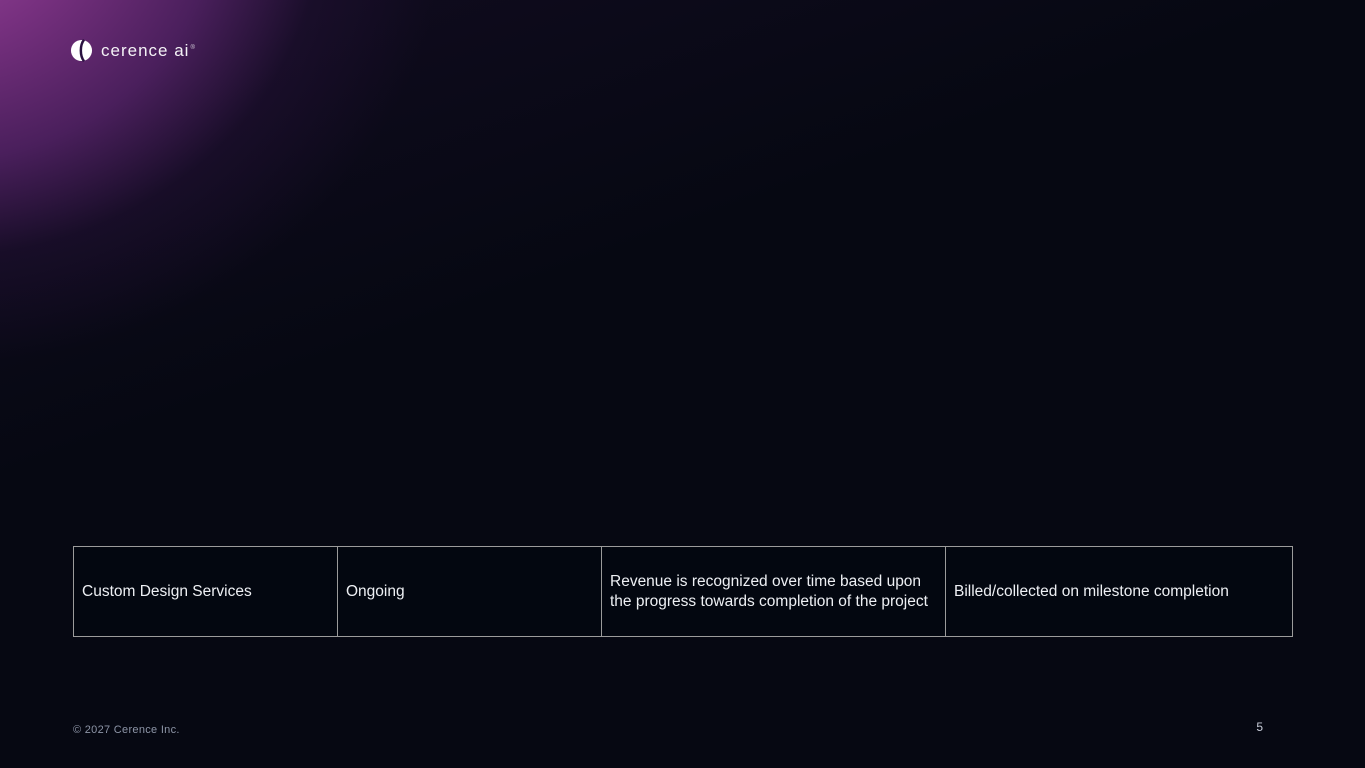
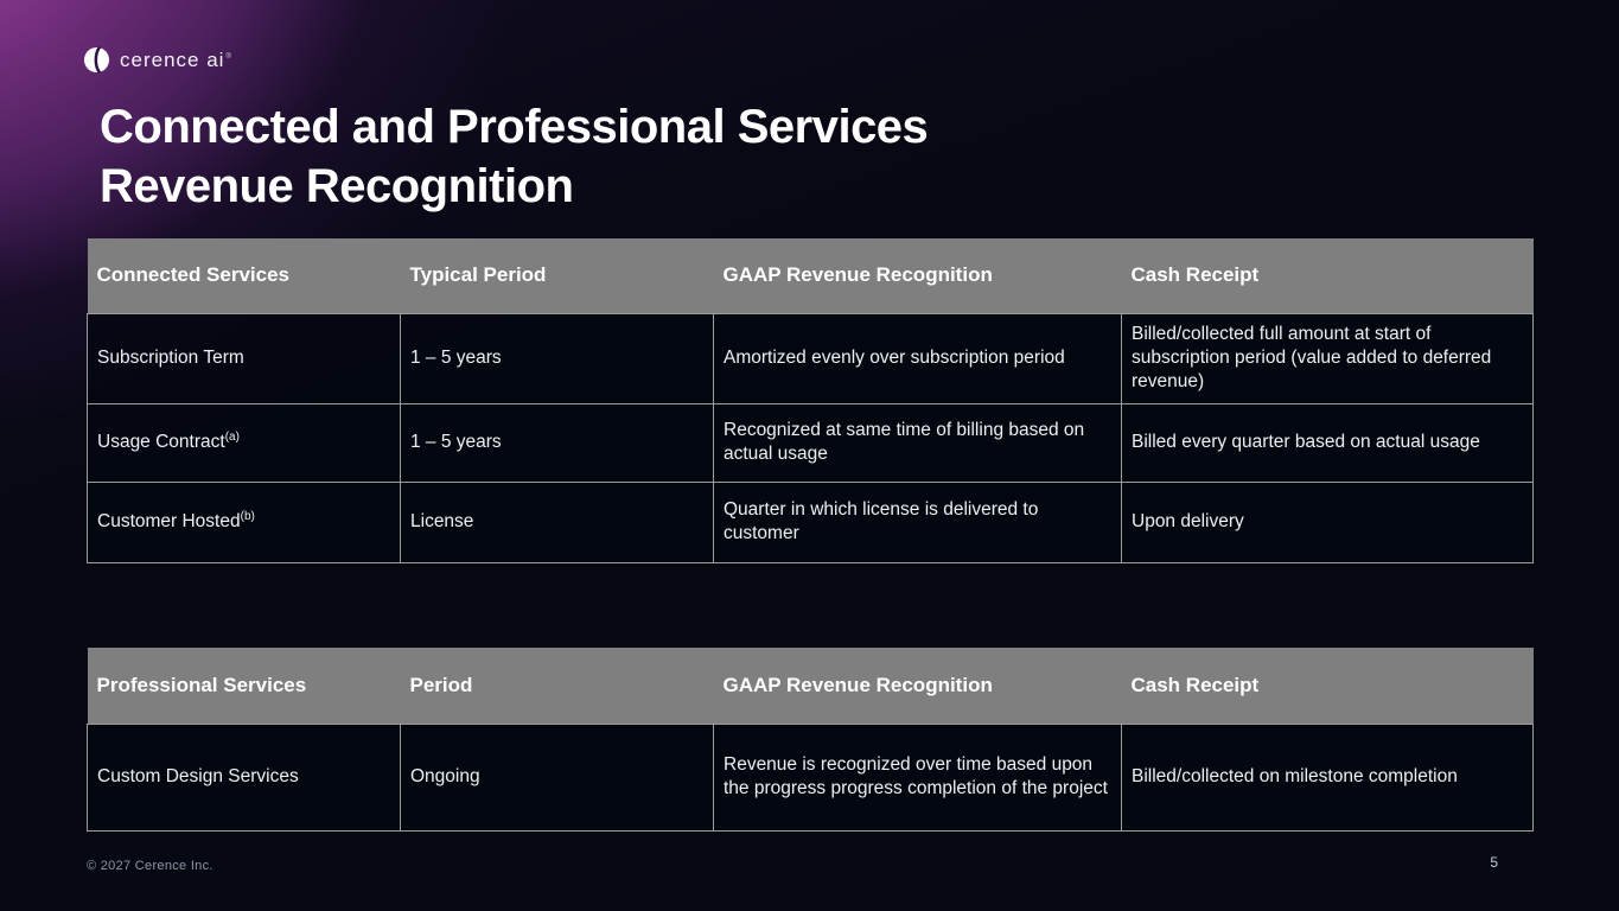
  cerence ai
+ Connected and Professional Services
+ Revenue Recognition
+ Connected Services	Typical Period	GAAP Revenue Recognition	Cash Receipt
+ Subscription Term	1 – 5 years	Amortized evenly over subscription period	Billed/collected full amount at start of subscription period (value added to deferred revenue)
+ Usage Contract(a)	1 – 5 years	Recognized at same time of billing based on actual usage	Billed every quarter based on actual usage
+ Customer Hosted(b)	License	Quarter in which license is delivered to customer	Upon delivery
+ Professional Services	Period	GAAP Revenue Recognition	Cash Receipt
- Custom Design Services	Ongoing	Revenue is recognized over time based upon the progress towards completion of the project	Billed/collected on milestone completion
+ Custom Design Services	Ongoing	Revenue is recognized over time based upon the progress progress completion of the project	Billed/collected on milestone completion
  © 2027 Cerence Inc.
  5
